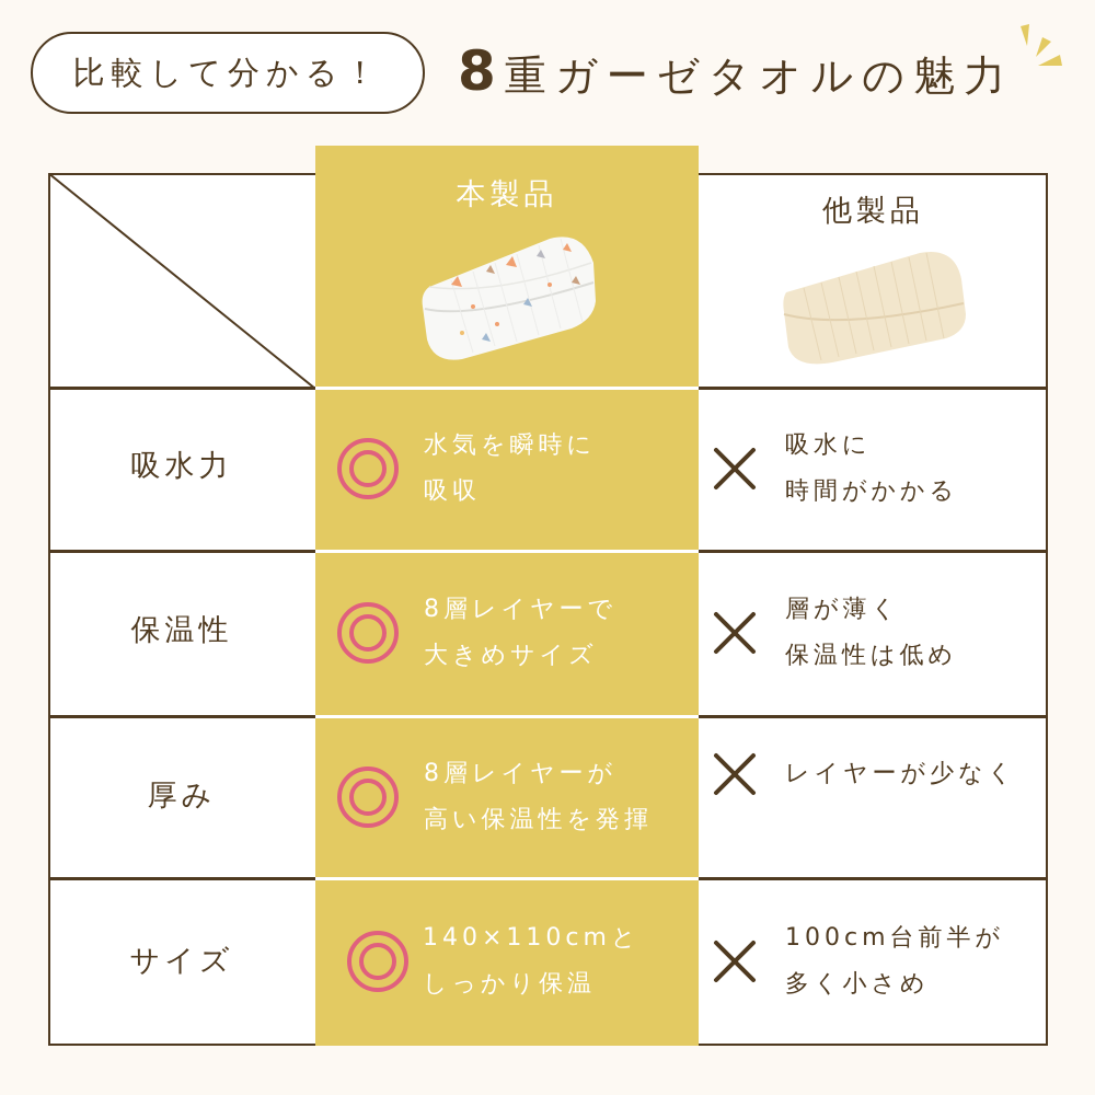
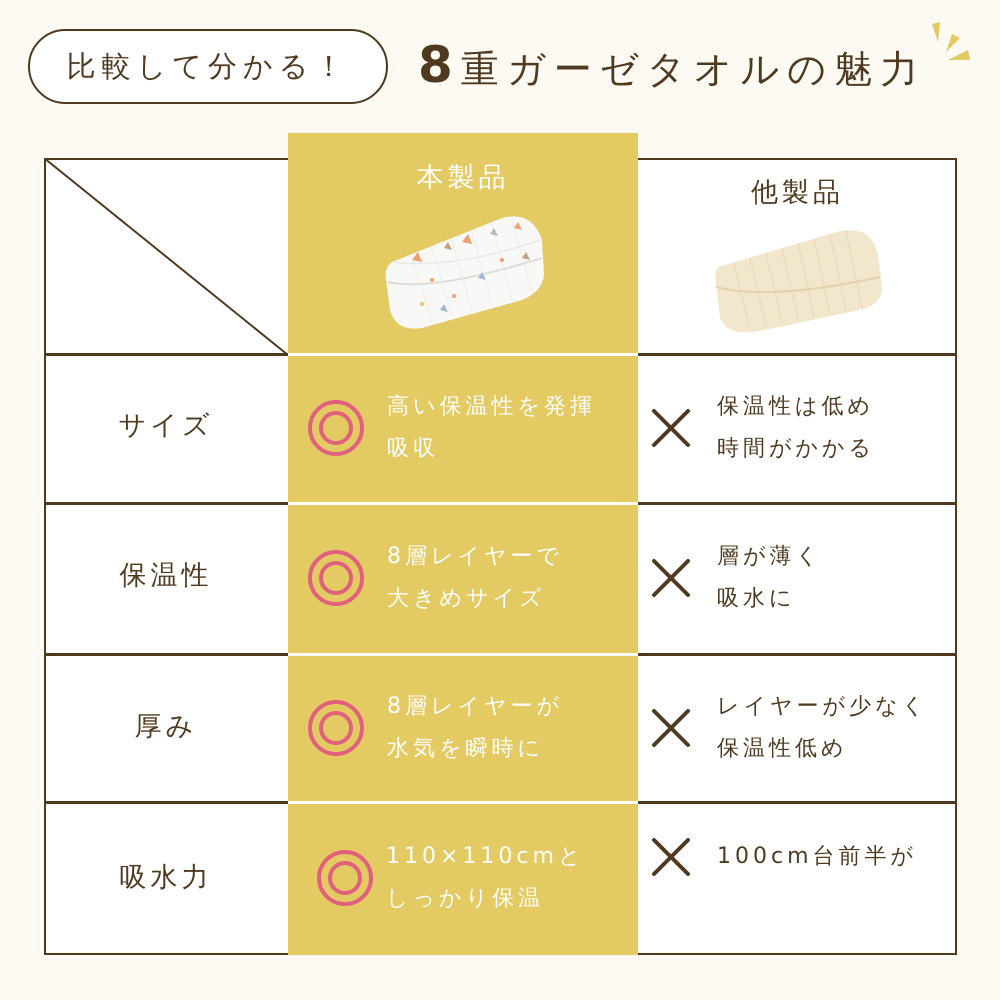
  比較して分かる！
  8
  重ガーゼタオルの魅力
  本製品
  他製品
- 吸水力
+ サイズ
  保温性
  厚み
- サイズ
+ 吸水力
- 水気を瞬時に
+ 高い保温性を発揮
  吸収
- 吸水に
+ 保温性は低め
  時間がかかる
  8層レイヤーで
  大きめサイズ
  層が薄く
- 保温性は低め
+ 吸水に
  8層レイヤーが
- 高い保温性を発揮
+ 水気を瞬時に
  レイヤーが少なく
+ 保温性低め
- 140×110cmと
+ 110×110cmと
  しっかり保温
  100cm台前半が
- 多く小さめ
